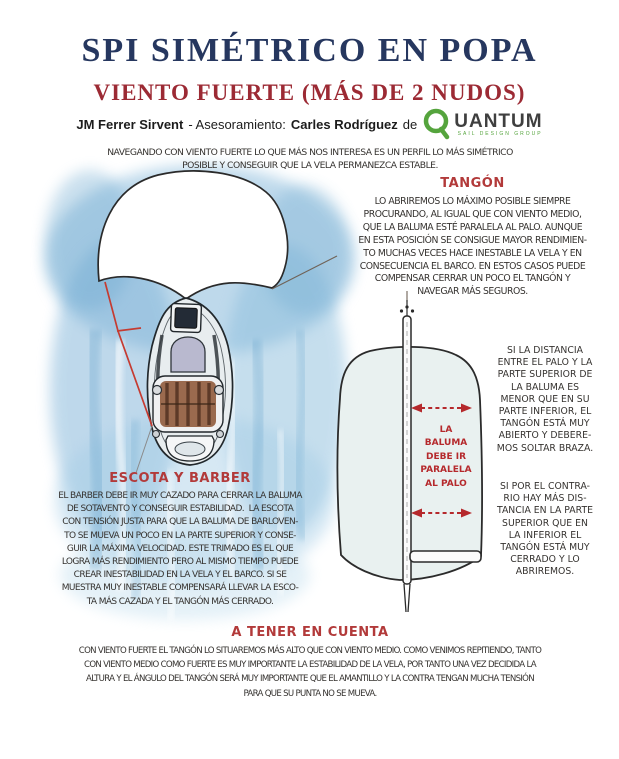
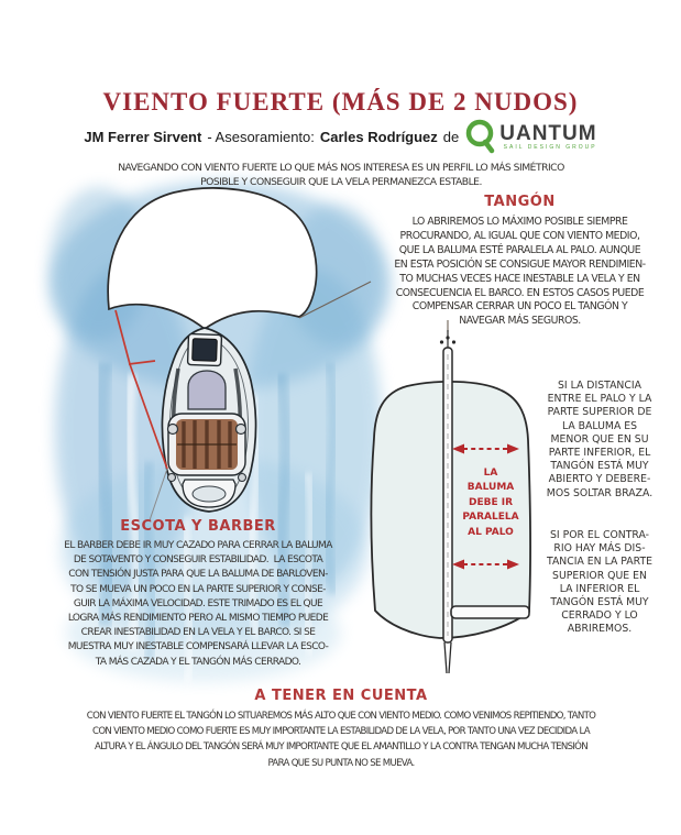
- SPI SIMÉTRICO EN POPA
  VIENTO FUERTE (MÁS DE 2 NUDOS)
  JM Ferrer Sirvent
  - Asesoramiento:
  Carles Rodríguez
  de
  UANTUM
  NAVEGANDO CON VIENTO FUERTE LO QUE MÁS NOS INTERESA ES UN PERFIL LO MÁS SIMÉTRICO
  POSIBLE Y CONSEGUIR QUE LA VELA PERMANEZCA ESTABLE.
  TANGÓN
  LO ABRIREMOS LO MÁXIMO POSIBLE SIEMPRE
  PROCURANDO, AL IGUAL QUE CON VIENTO MEDIO,
  QUE LA BALUMA ESTÉ PARALELA AL PALO. AUNQUE
  EN ESTA POSICIÓN SE CONSIGUE MAYOR RENDIMIEN-
  TO MUCHAS VECES HACE INESTABLE LA VELA Y EN
  CONSECUENCIA EL BARCO. EN ESTOS CASOS PUEDE
  COMPENSAR CERRAR UN POCO EL TANGÓN Y
  NAVEGAR MÁS SEGUROS.
  SI LA DISTANCIA
  ENTRE EL PALO Y LA
  PARTE SUPERIOR DE
  LA BALUMA ES
  MENOR QUE EN SU
  PARTE INFERIOR, EL
  TANGÓN ESTÁ MUY
  ABIERTO Y DEBERE-
  MOS SOLTAR BRAZA.
  SI POR EL CONTRA-
  RIO HAY MÁS DIS-
  TANCIA EN LA PARTE
  SUPERIOR QUE EN
  LA INFERIOR EL
  TANGÓN ESTÁ MUY
  CERRADO Y LO
  ABRIREMOS.
  LA
  BALUMA
  DEBE IR
  PARALELA
  AL PALO
  ESCOTA Y BARBER
  EL BARBER DEBE IR MUY CAZADO PARA CERRAR LA BALUMA
  DE SOTAVENTO Y CONSEGUIR ESTABILIDAD. LA ESCOTA
  CON TENSIÓN JUSTA PARA QUE LA BALUMA DE BARLOVEN-
  TO SE MUEVA UN POCO EN LA PARTE SUPERIOR Y CONSE-
  GUIR LA MÁXIMA VELOCIDAD. ESTE TRIMADO ES EL QUE
  LOGRA MÁS RENDIMIENTO PERO AL MISMO TIEMPO PUEDE
  CREAR INESTABILIDAD EN LA VELA Y EL BARCO. SI SE
  MUESTRA MUY INESTABLE COMPENSARÁ LLEVAR LA ESCO-
  TA MÁS CAZADA Y EL TANGÓN MÁS CERRADO.
  A TENER EN CUENTA
  CON VIENTO FUERTE EL TANGÓN LO SITUAREMOS MÁS ALTO QUE CON VIENTO MEDIO. COMO VENIMOS REPITIENDO, TANTO
  CON VIENTO MEDIO COMO FUERTE ES MUY IMPORTANTE LA ESTABILIDAD DE LA VELA, POR TANTO UNA VEZ DECIDIDA LA
  ALTURA Y EL ÁNGULO DEL TANGÓN SERÁ MUY IMPORTANTE QUE EL AMANTILLO Y LA CONTRA TENGAN MUCHA TENSIÓN
  PARA QUE SU PUNTA NO SE MUEVA.
